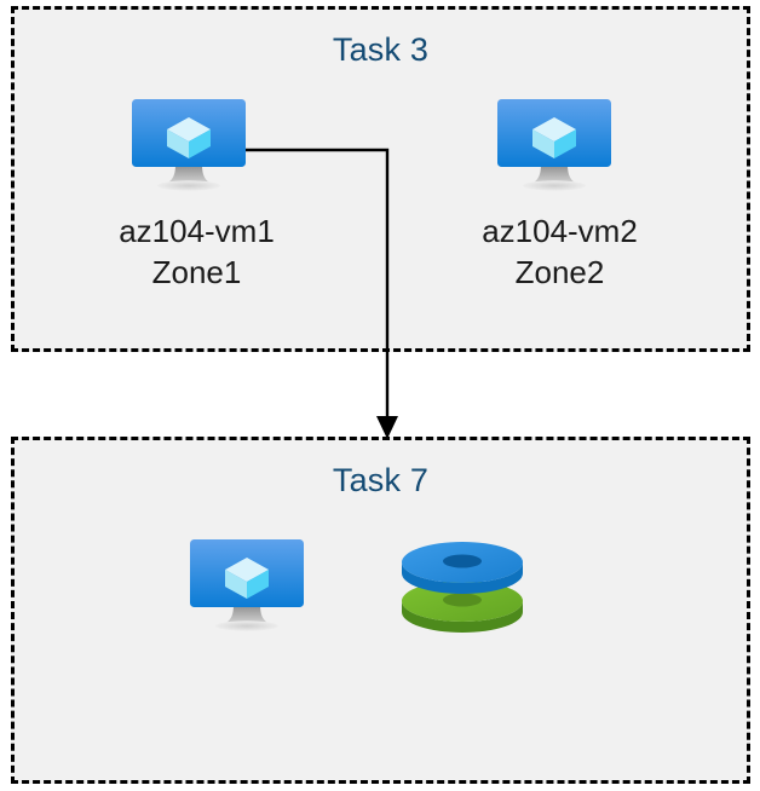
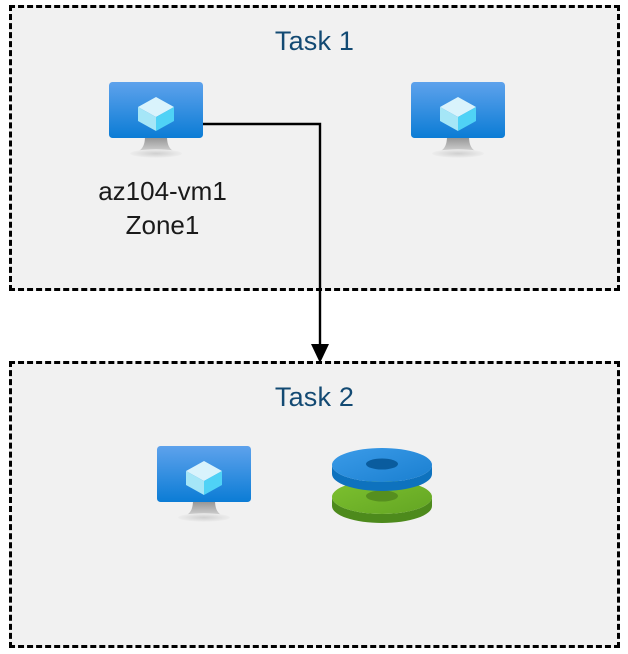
- Task 3
+ Task 1
  az104-vm1
  Zone1
- az104-vm2
- Zone2
- Task 7
+ Task 2
